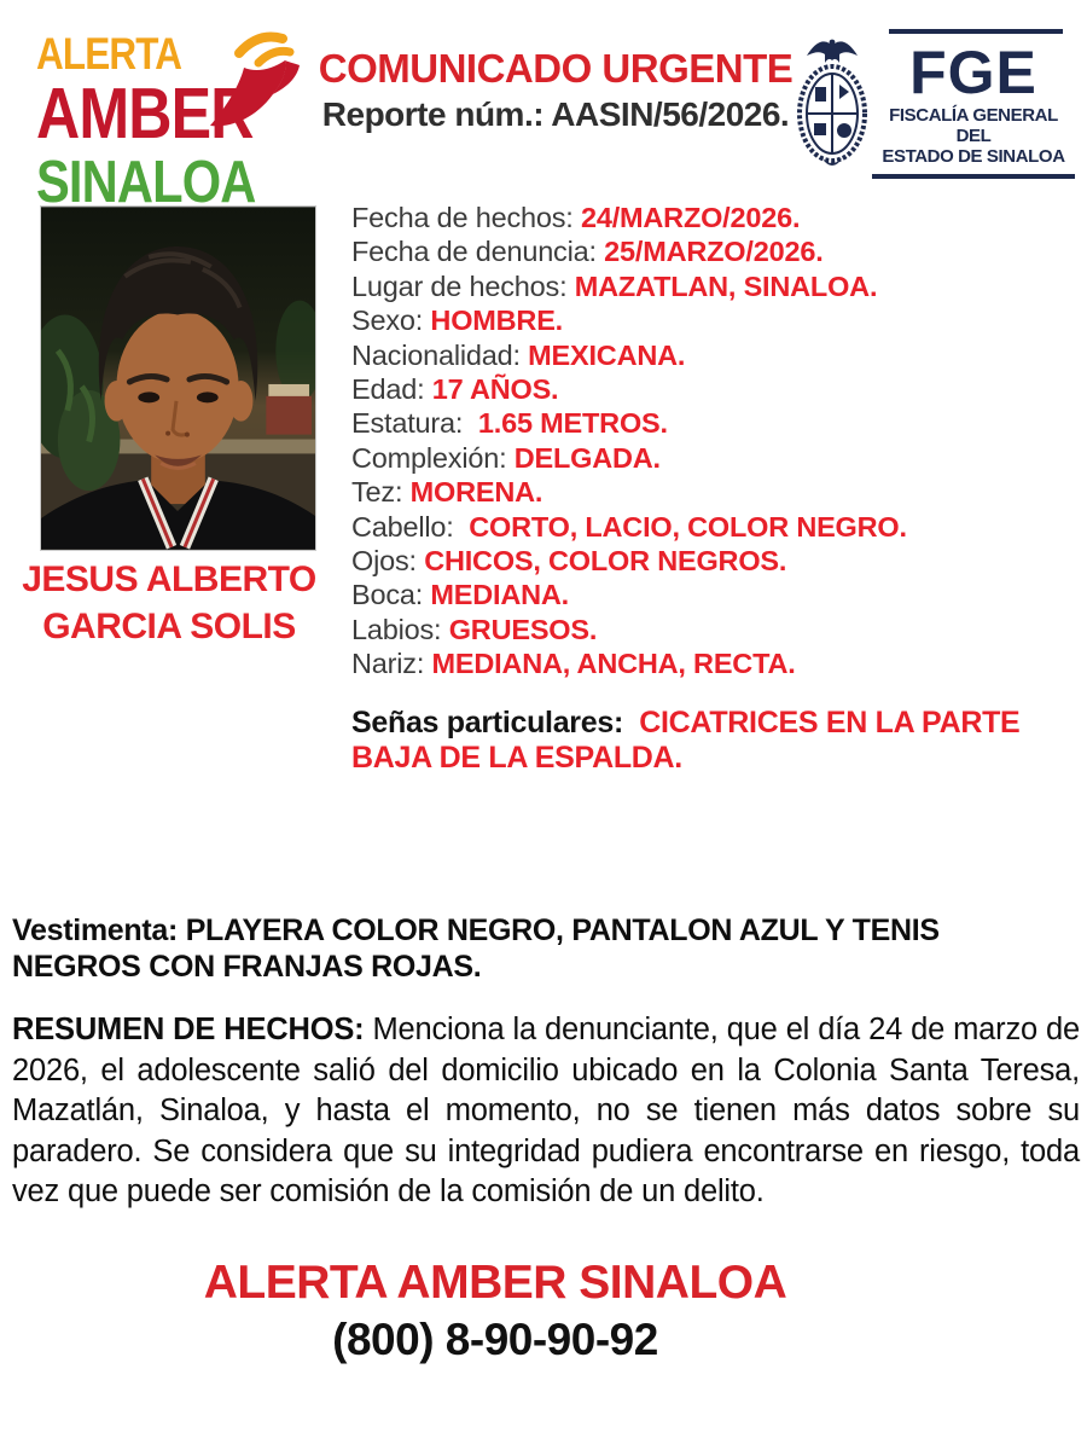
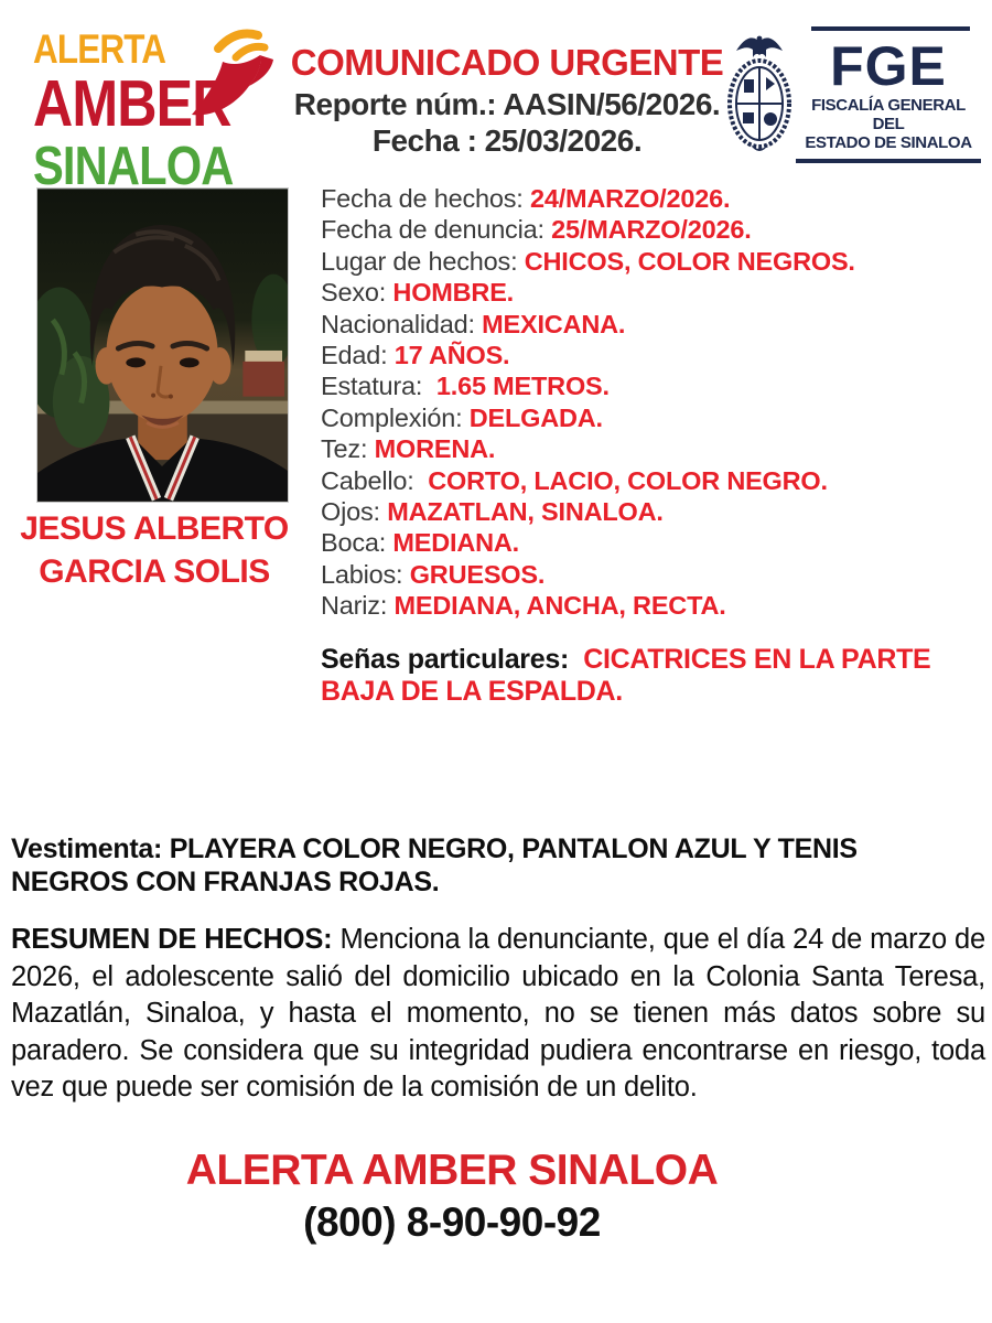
  ALERTA
  AMBE
  SINALOA
  COMUNICADO URGENTE
  Reporte núm.: AASIN/56/2026.
+ Fecha : 25/03/2026.
  FGE
  FISCALÍA GENERAL DEL
  ESTADO DE SINALOA
  JESUS ALBERTO
  GARCIA SOLIS
  Fecha de hechos: 24/MARZO/2026.
  Fecha de denuncia: 25/MARZO/2026.
- Lugar de hechos: MAZATLAN, SINALOA.
+ Lugar de hechos: CHICOS, COLOR NEGROS.
  Sexo: HOMBRE.
  Nacionalidad: MEXICANA.
  Edad: 17 AÑOS.
  Estatura: 1.65 METROS.
  Complexión: DELGADA.
  Tez: MORENA.
  Cabello: CORTO, LACIO, COLOR NEGRO.
- Ojos: CHICOS, COLOR NEGROS.
+ Ojos: MAZATLAN, SINALOA.
  Boca: MEDIANA.
  Labios: GRUESOS.
  Nariz: MEDIANA, ANCHA, RECTA.
  Señas particulares: CICATRICES EN LA PARTE BAJA DE LA ESPALDA.
  Vestimenta: PLAYERA COLOR NEGRO, PANTALON AZUL Y TENIS NEGROS CON FRANJAS ROJAS.
  RESUMEN DE HECHOS: Menciona la denunciante, que el día 24 de marzo de 2026, el adolescente salió del domicilio ubicado en la Colonia Santa Teresa, Mazatlán, Sinaloa, y hasta el momento, no se tienen más datos sobre su paradero. Se considera que su integridad pudiera encontrarse en riesgo, toda vez que puede ser comisión de la comisión de un delito.
  ALERTA AMBER SINALOA
  (800) 8-90-90-92
